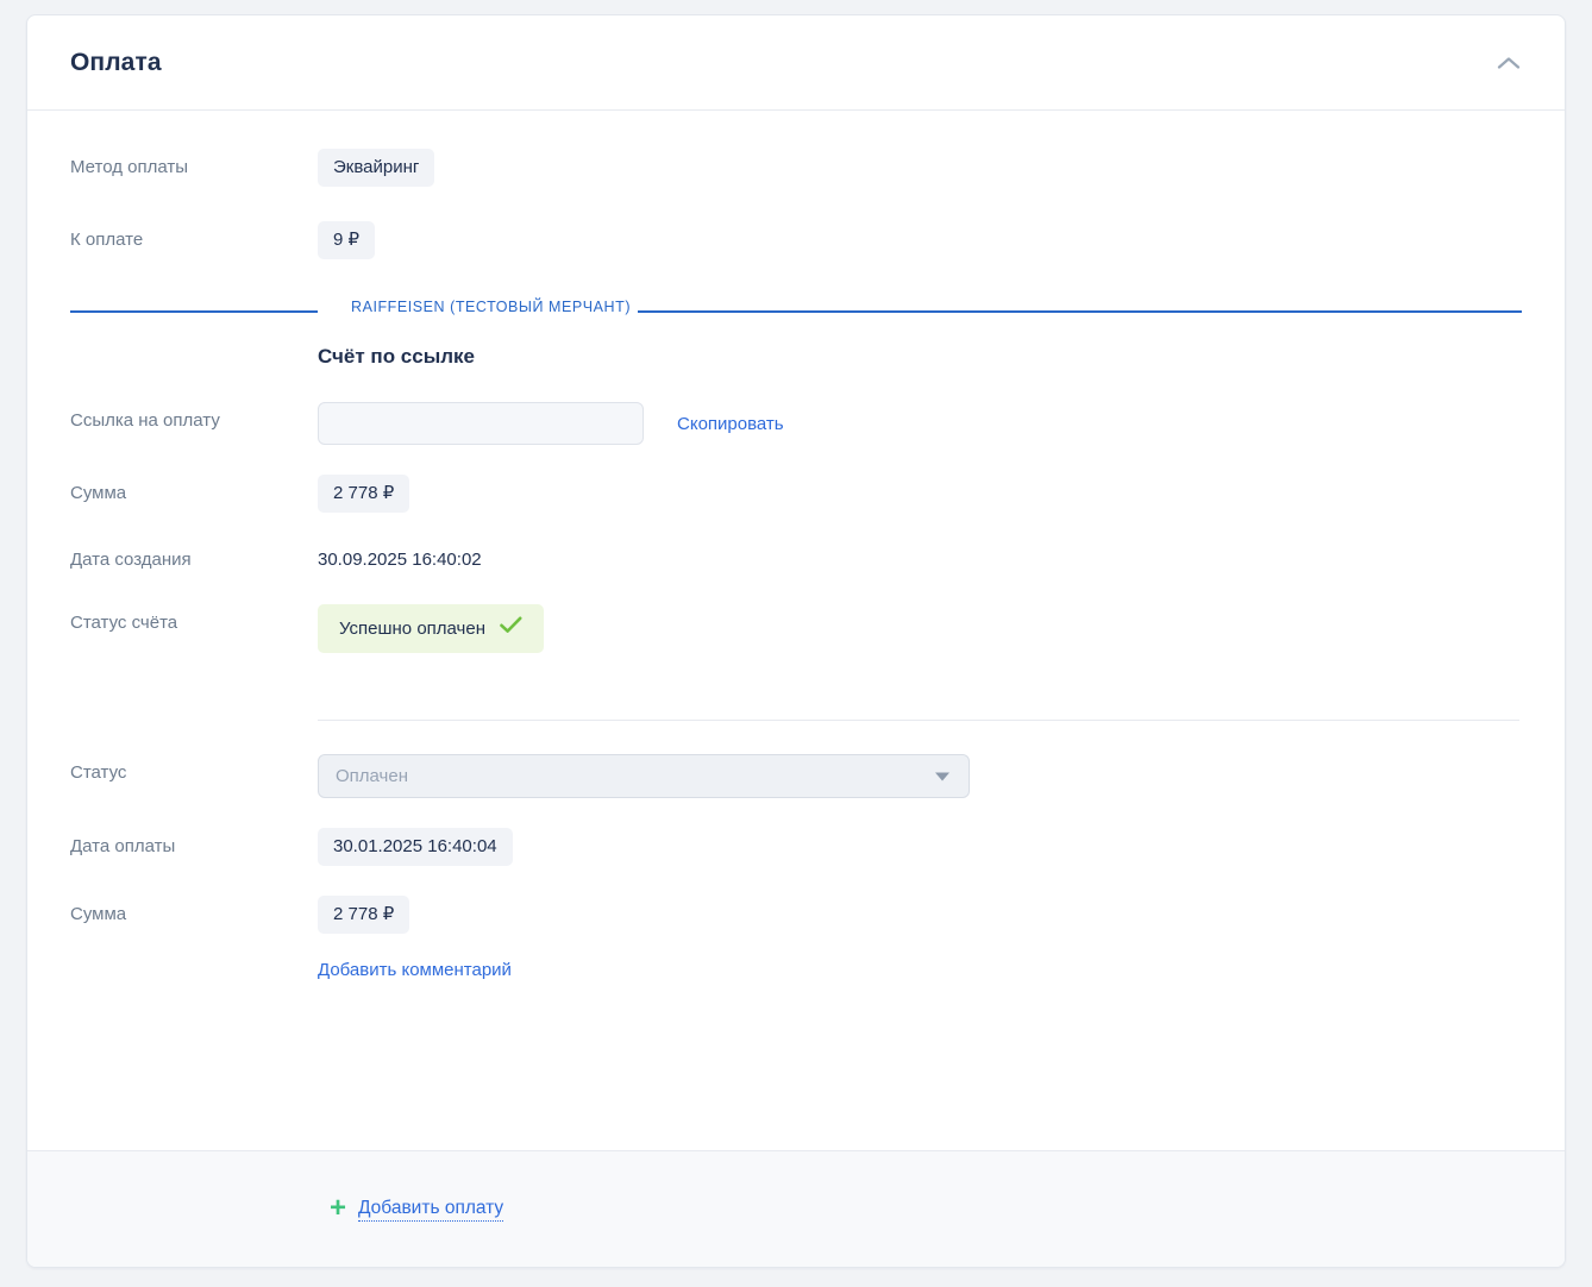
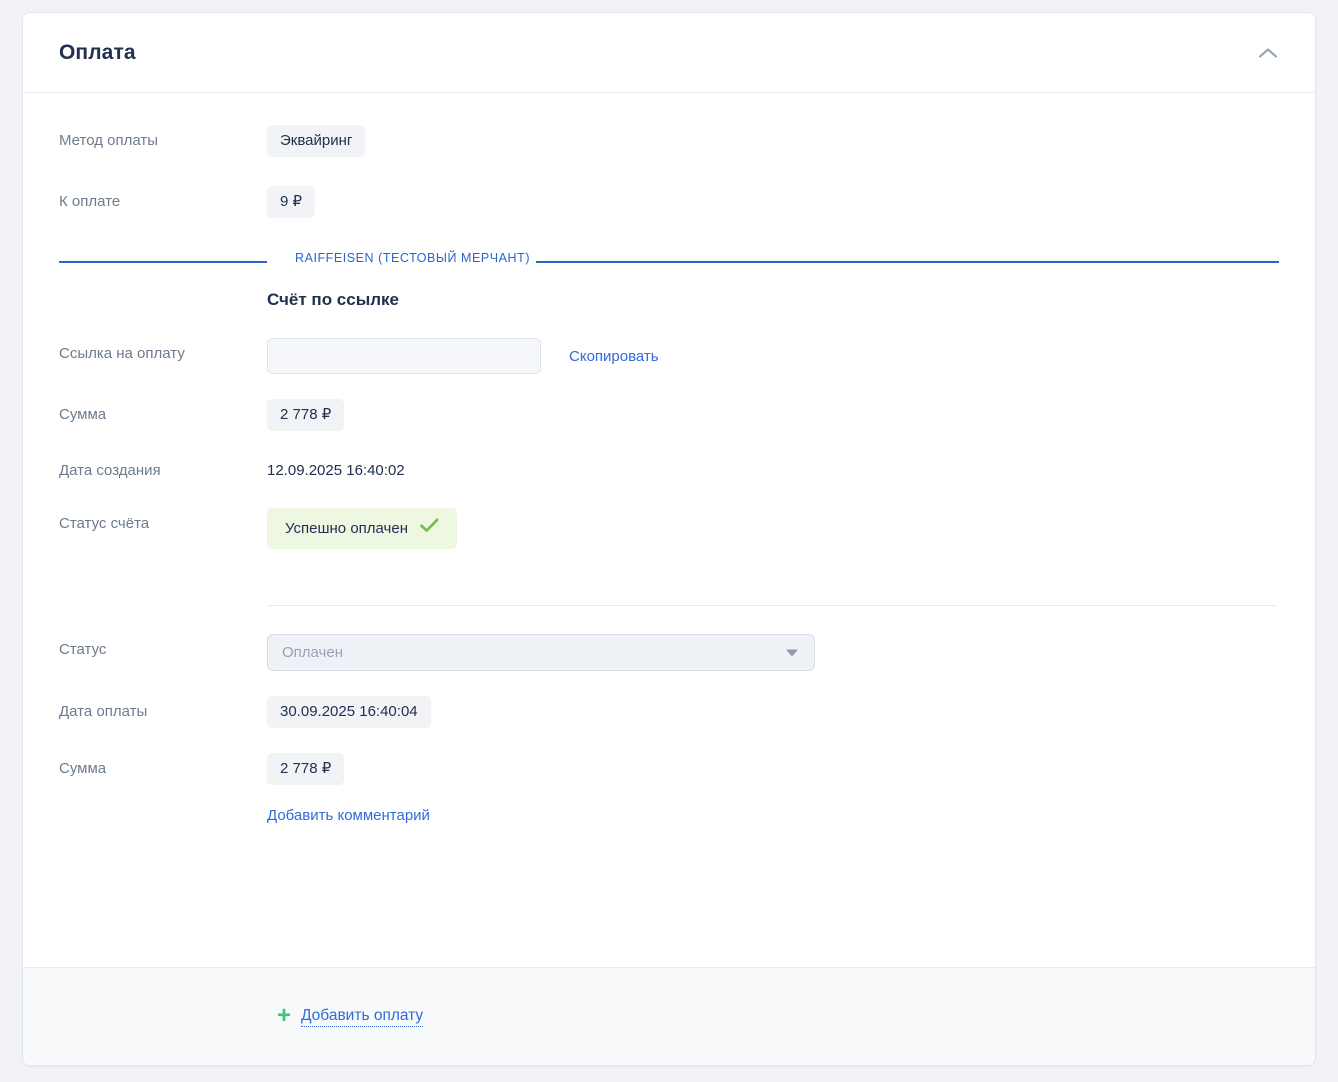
  Оплата
  Метод оплаты
  Эквайринг
  К оплате
  9 ₽
  RAIFFEISEN (ТЕСТОВЫЙ МЕРЧАНТ)
  Счёт по ссылке
  Ссылка на оплату
  Скопировать
  Сумма
  2 778 ₽
  Дата создания
- 30.09.2025 16:40:02
+ 12.09.2025 16:40:02
  Статус счёта
  Успешно оплачен
  Статус
  Оплачен
  Дата оплаты
- 30.01.2025 16:40:04
+ 30.09.2025 16:40:04
  Сумма
  2 778 ₽
  Добавить комментарий
  +
  Добавить оплату
